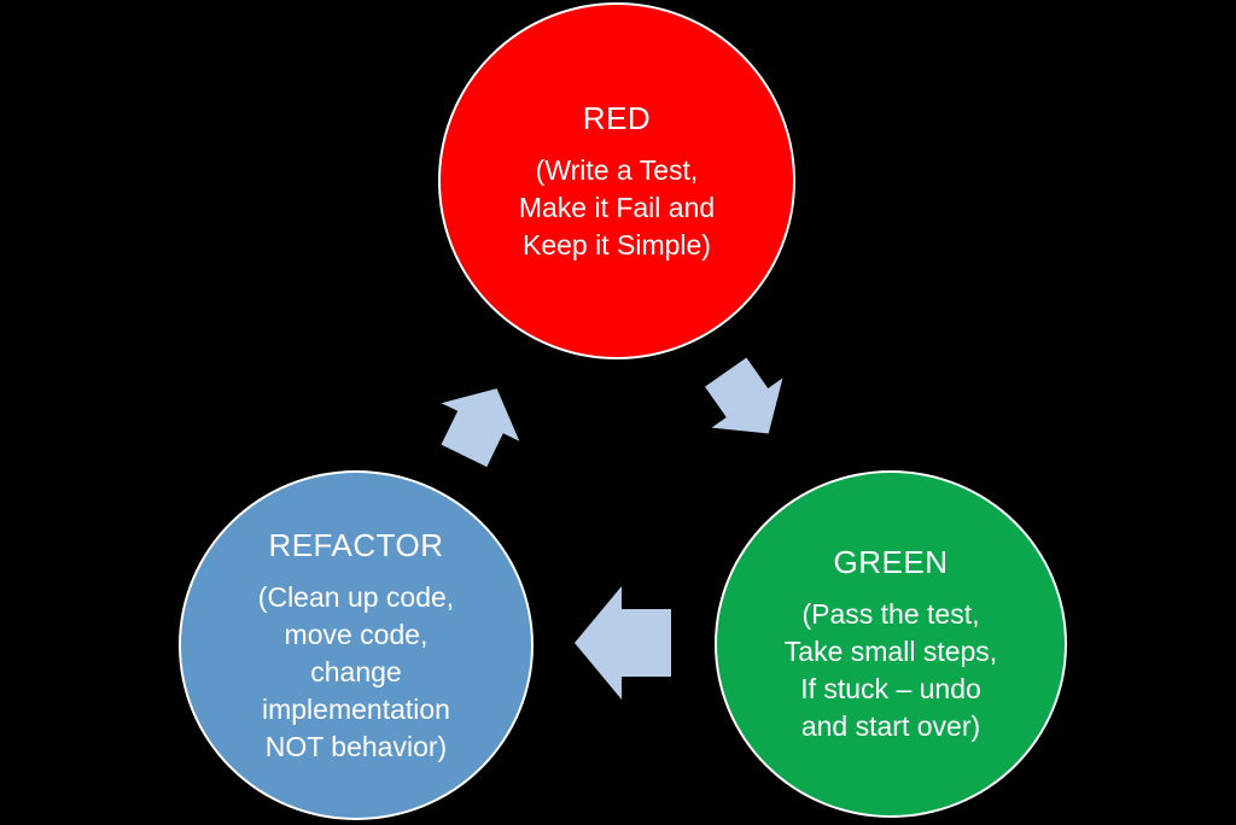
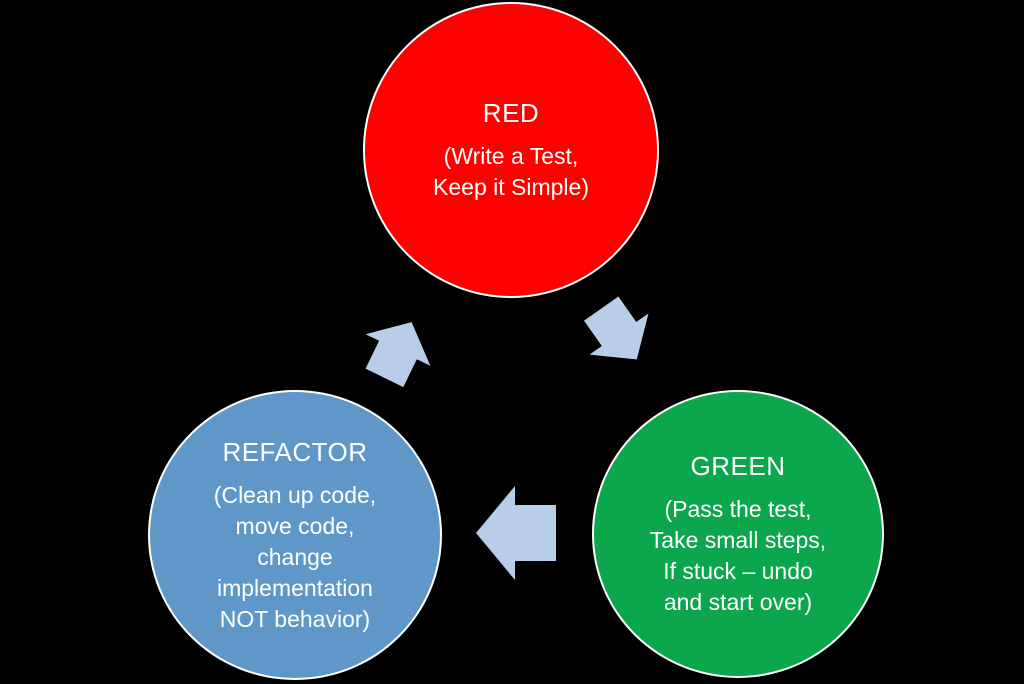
  RED
  (Write a Test,
- Make it Fail and
  Keep it Simple)
  GREEN
  (Pass the test,
  Take small steps,
  If stuck – undo
  and start over)
  REFACTOR
  (Clean up code,
  move code,
  change
  implementation
  NOT behavior)
